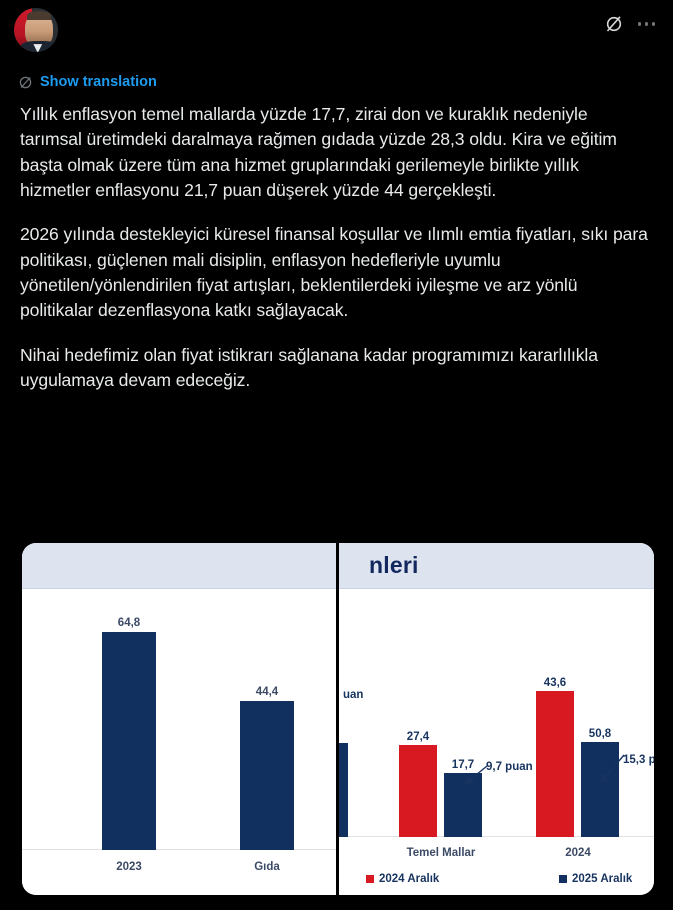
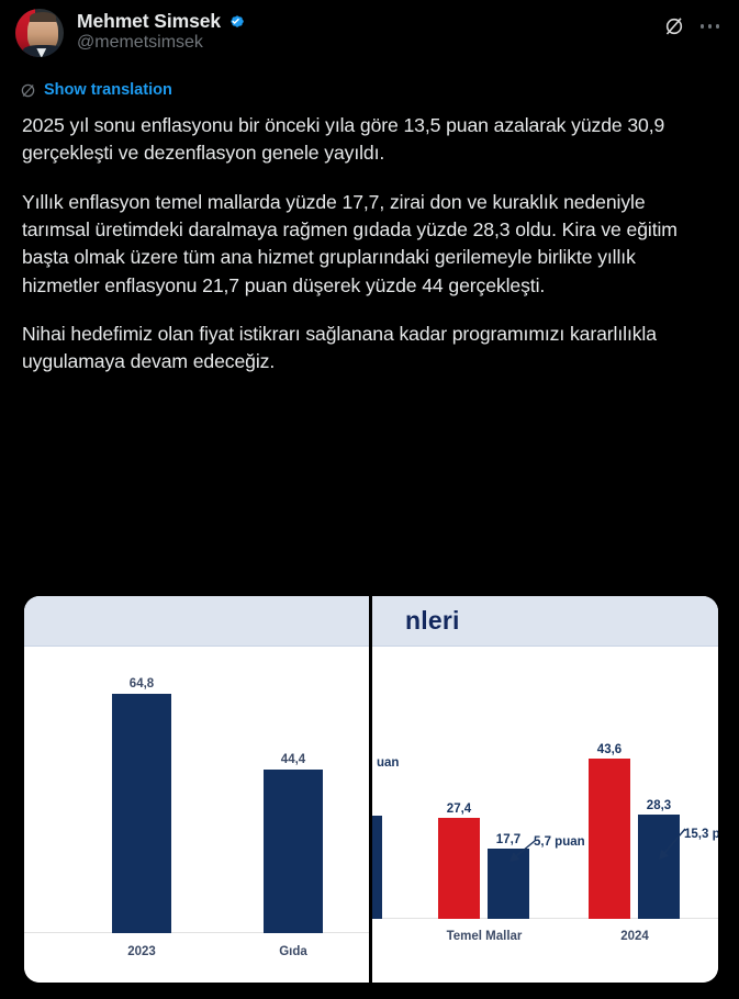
+ Mehmet Simsek
+ @memetsimsek
  Show translation
+ 2025 yıl sonu enflasyonu bir önceki yıla göre 13,5 puan azalarak yüzde 30,9 gerçekleşti ve dezenflasyon genele yayıldı.
  Yıllık enflasyon temel mallarda yüzde 17,7, zirai don ve kuraklık nedeniyle tarımsal üretimdeki daralmaya rağmen gıdada yüzde 28,3 oldu. Kira ve eğitim başta olmak üzere tüm ana hizmet gruplarındaki gerilemeyle birlikte yıllık hizmetler enflasyonu 21,7 puan düşerek yüzde 44 gerçekleşti.
- 2026 yılında destekleyici küresel finansal koşullar ve ılımlı emtia fiyatları, sıkı para politikası, güçlenen mali disiplin, enflasyon hedefleriyle uyumlu yönetilen/yönlendirilen fiyat artışları, beklentilerdeki iyileşme ve arz yönlü politikalar dezenflasyona katkı sağlayacak.
  Nihai hedefimiz olan fiyat istikrarı sağlanana kadar programımızı kararlılıkla uygulamaya devam edeceğiz.
  nleri
  64,8
  2023
  44,4
  Gıda
  uan
  27,4
  17,7
  Temel Mallar
- 9,7 puan
+ 5,7 puan
  43,6
- 50,8
+ 28,3
  2024
- 2024 Aralık
- 2025 Aralık
